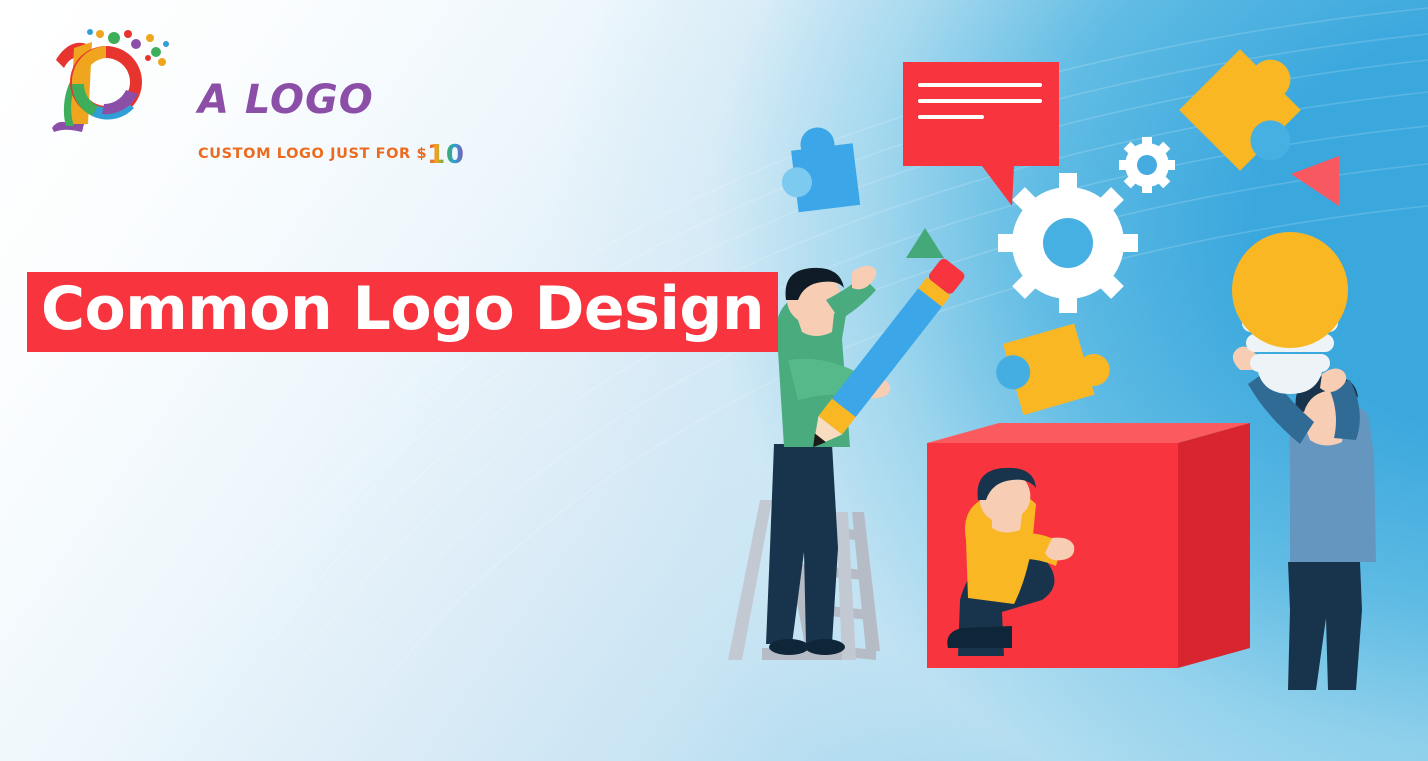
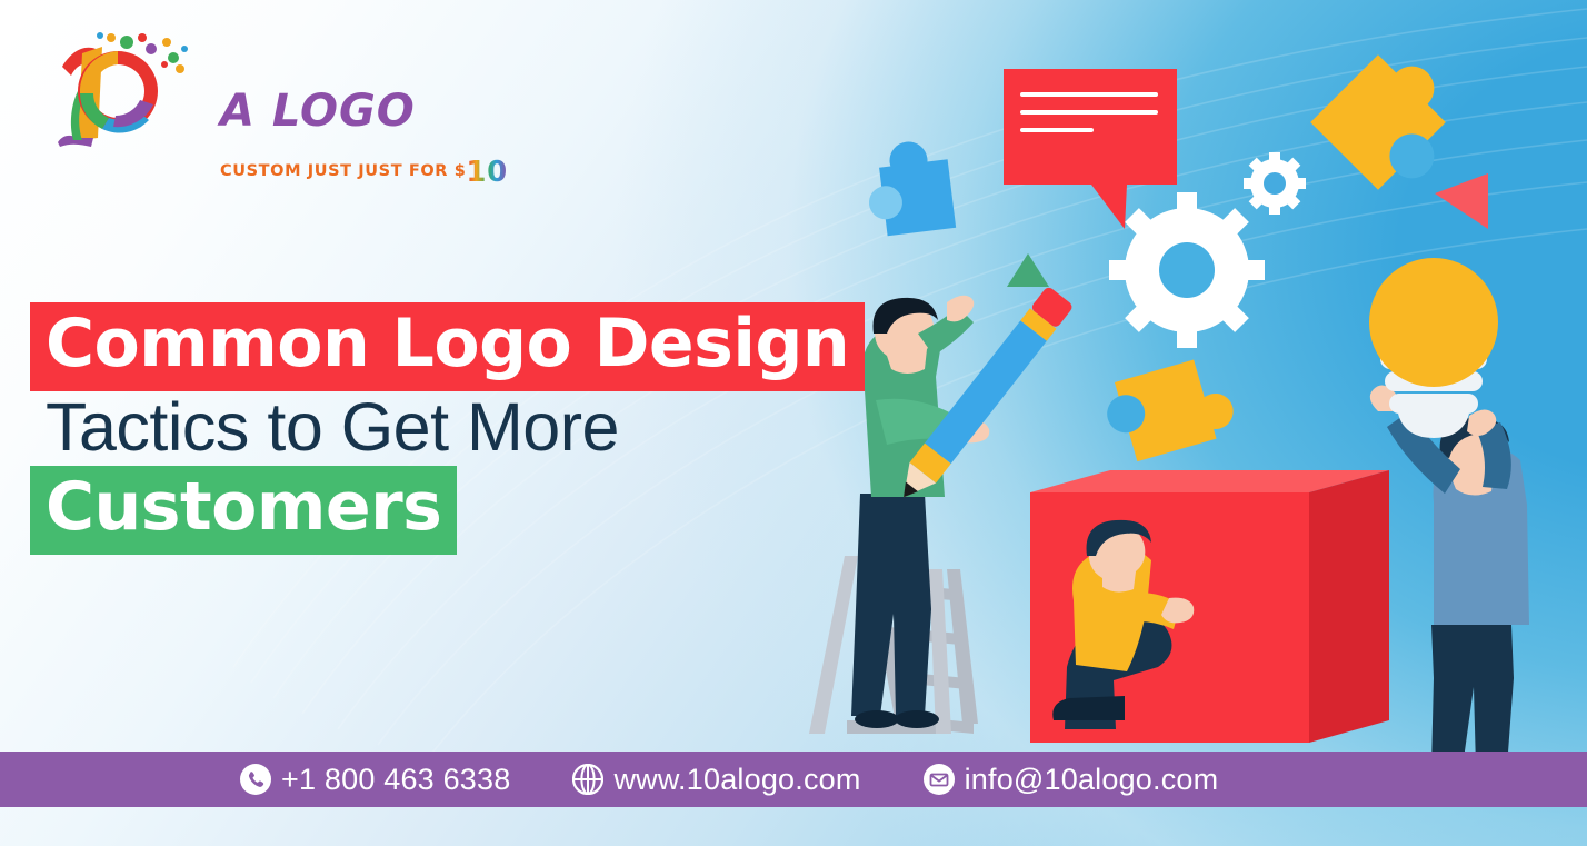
  A LOGO
- CUSTOM LOGO JUST FOR $10
+ CUSTOM JUST JUST FOR $10
  Common Logo Design
+ Tactics to Get More
+ Customers
+ +1 800 463 6338
+ www.10alogo.com
+ info@10alogo.com
